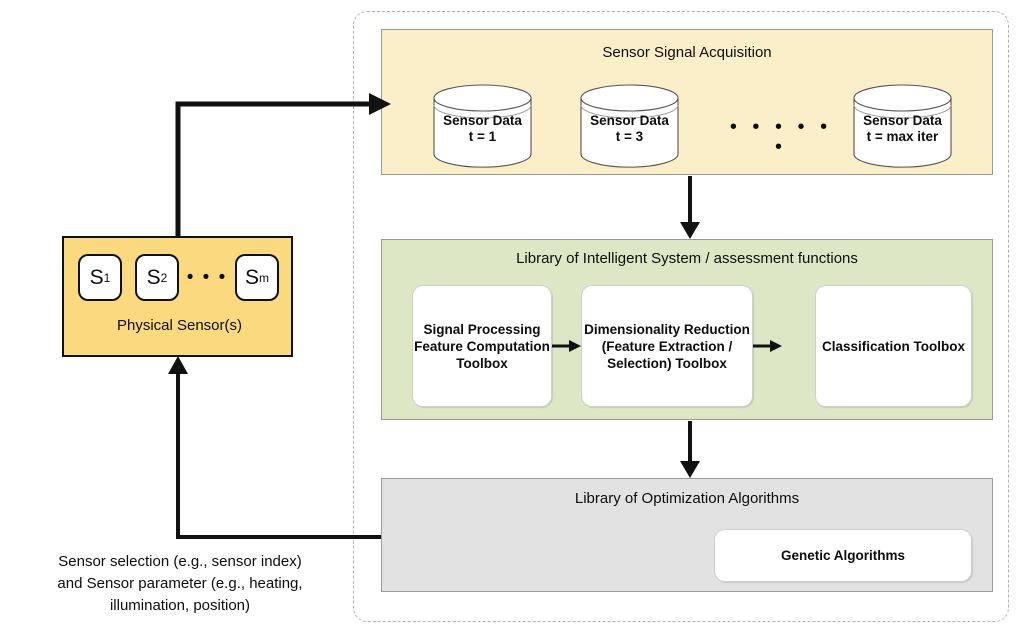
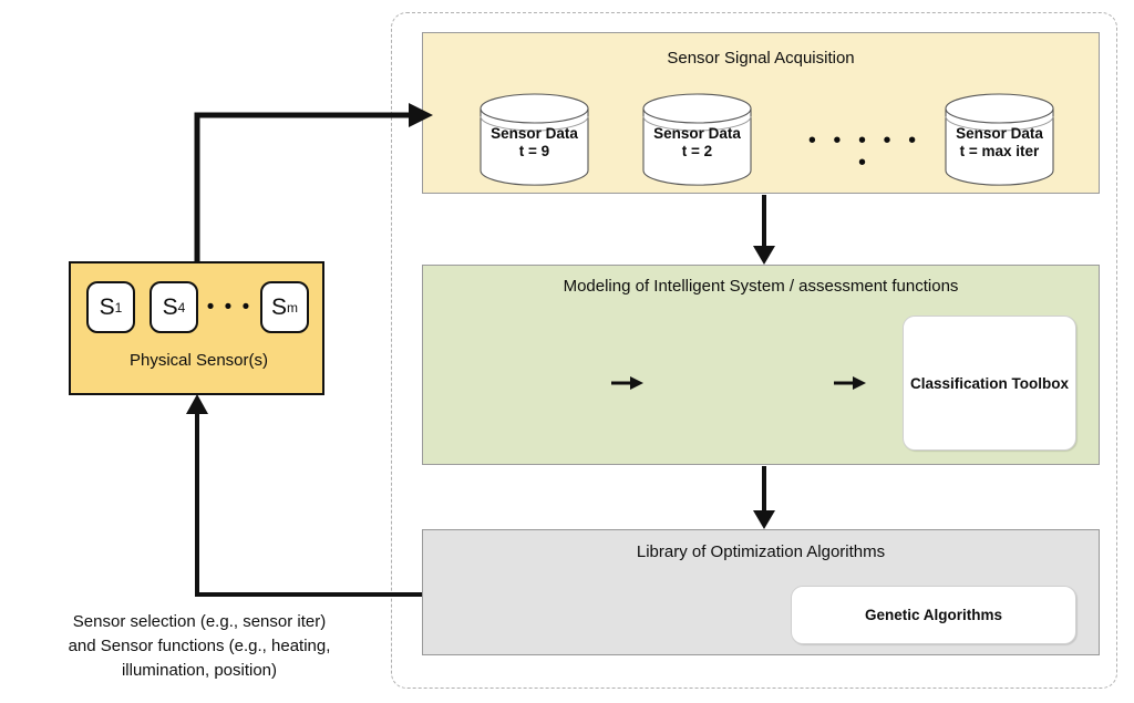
  Sensor Signal Acquisition
  Sensor Data
- t = 1
+ t = 9
  Sensor Data
- t = 3
+ t = 2
  • • • • • •
  Sensor Data
  t = max iter
- Library of Intelligent System / assessment functions
+ Modeling of Intelligent System / assessment functions
- Signal Processing Feature Computation Toolbox
- Dimensionality Reduction (Feature Extraction / Selection) Toolbox
  Classification Toolbox
  Library of Optimization Algorithms
  Genetic Algorithms
  S
  1
  S
- 2
+ 4
  • • •
  S
  m
  Physical Sensor(s)
- Sensor selection (e.g., sensor index)
+ Sensor selection (e.g., sensor iter)
- and Sensor parameter (e.g., heating,
+ and Sensor functions (e.g., heating,
  illumination, position)
